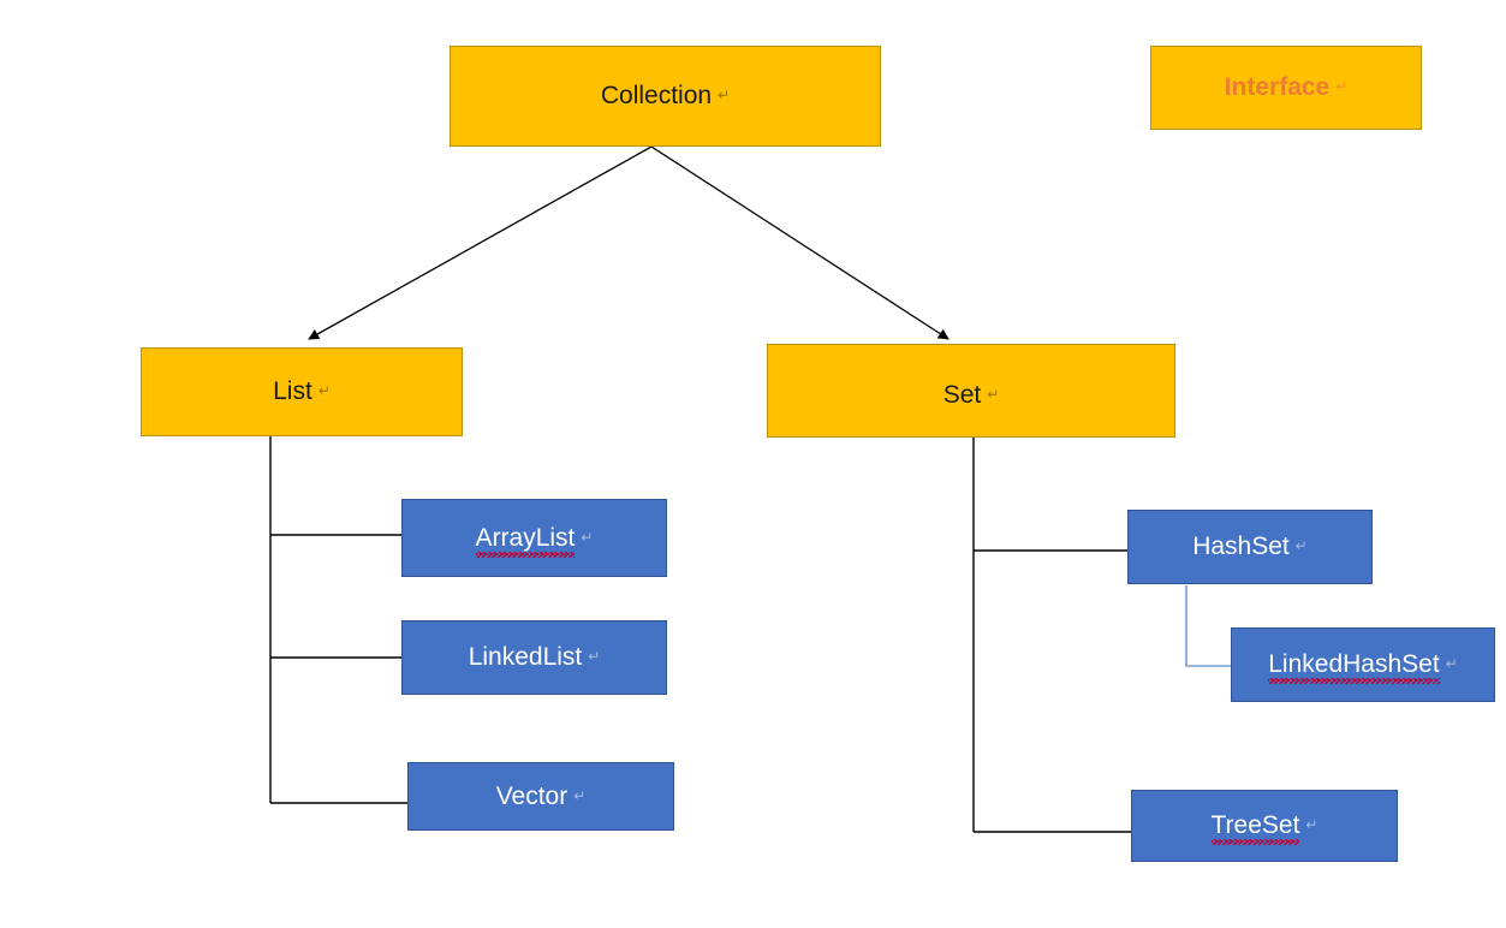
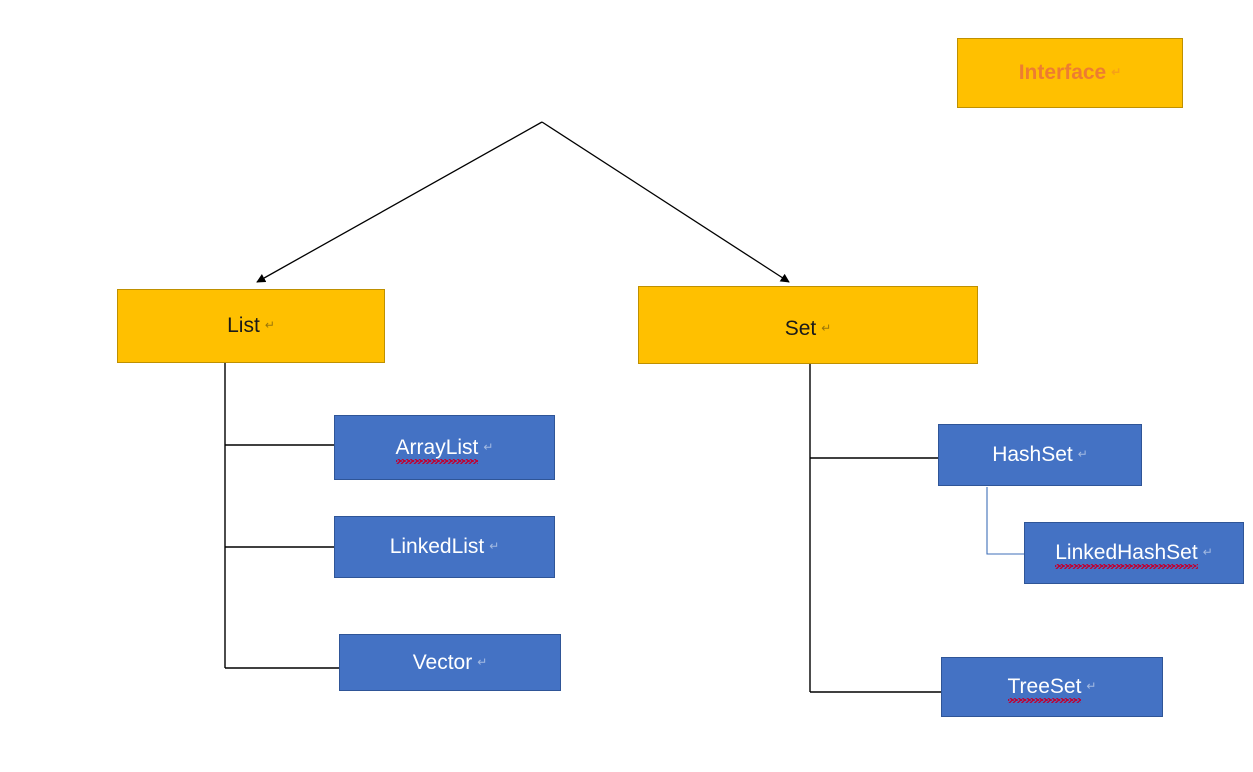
  Interface ↵
- Collection ↵
  List ↵
  Set ↵
  ArrayList ↵
  LinkedList ↵
  Vector ↵
  HashSet ↵
  LinkedHashSet ↵
  TreeSet ↵
